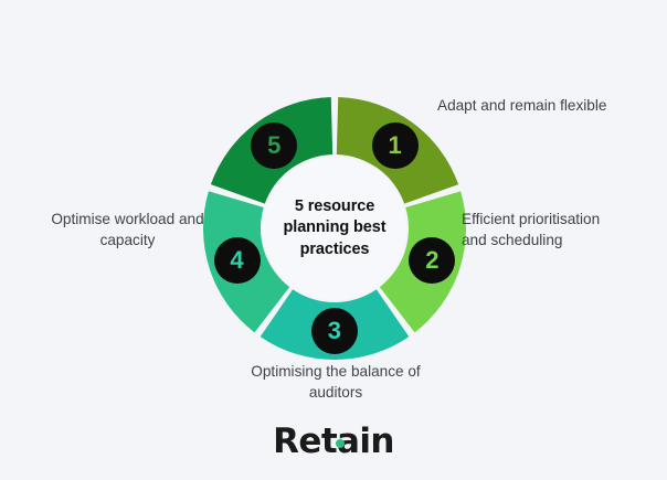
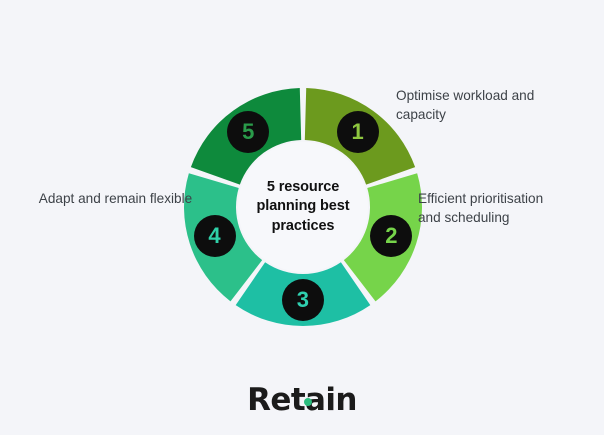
  1
  2
  3
  4
  5
  5 resource planning best practices
- Adapt and remain flexible
+ Optimise workload and capacity
  Efficient prioritisation and scheduling
- Optimising the balance of auditors
- Optimise workload and capacity
+ Adapt and remain flexible
  Retain
